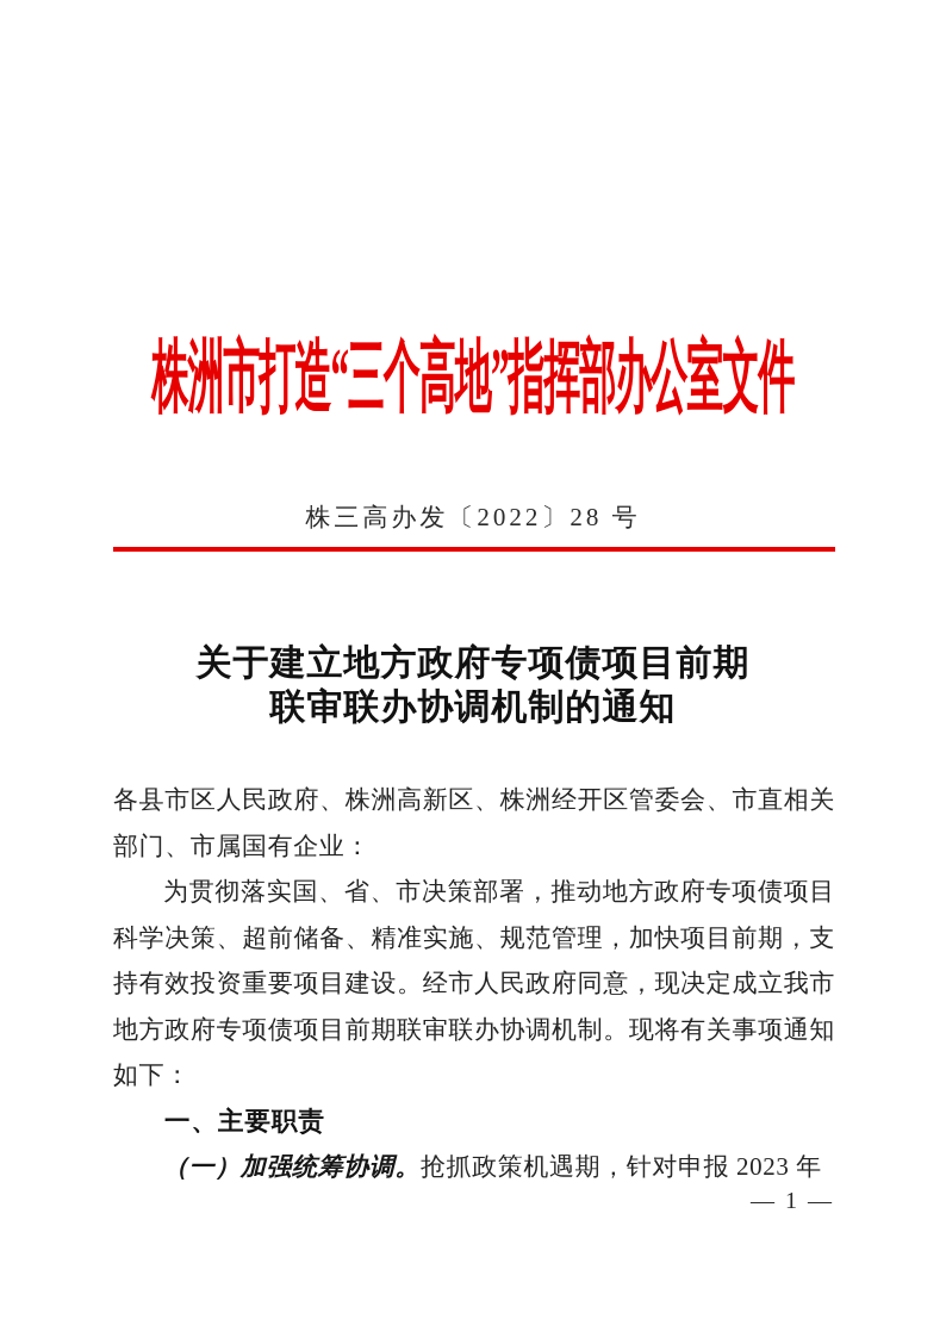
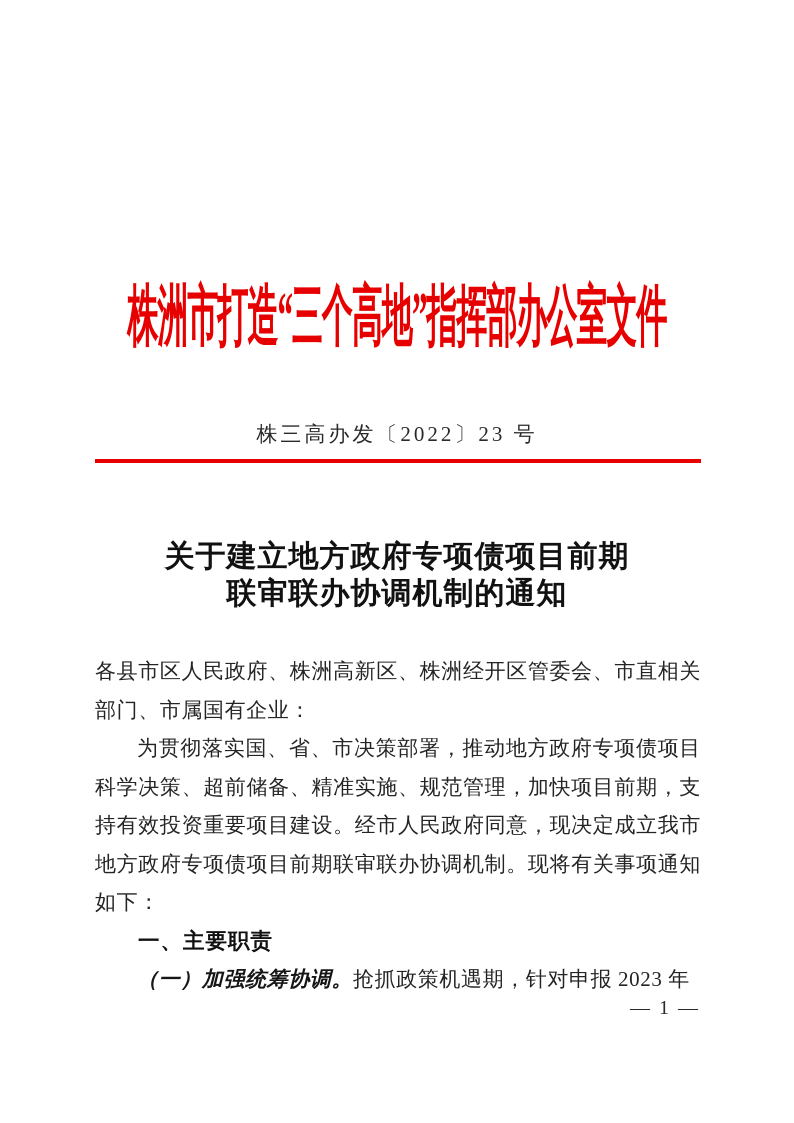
  株洲市打造“三个高地”指挥部办公室文件
- 株三高办发〔2022〕28 号
+ 株三高办发〔2022〕23 号
  关于建立地方政府专项债项目前期
  联审联办协调机制的通知
  各县市区人民政府、株洲高新区、株洲经开区管委会、市直相关部门、市属国有企业：
  为贯彻落实国、省、市决策部署，推动地方政府专项债项目科学决策、超前储备、精准实施、规范管理，加快项目前期，支持有效投资重要项目建设。经市人民政府同意，现决定成立我市地方政府专项债项目前期联审联办协调机制。现将有关事项通知如下：
  一、主要职责
  （一）加强统筹协调。抢抓政策机遇期，针对申报 2023 年
  — 1 —
